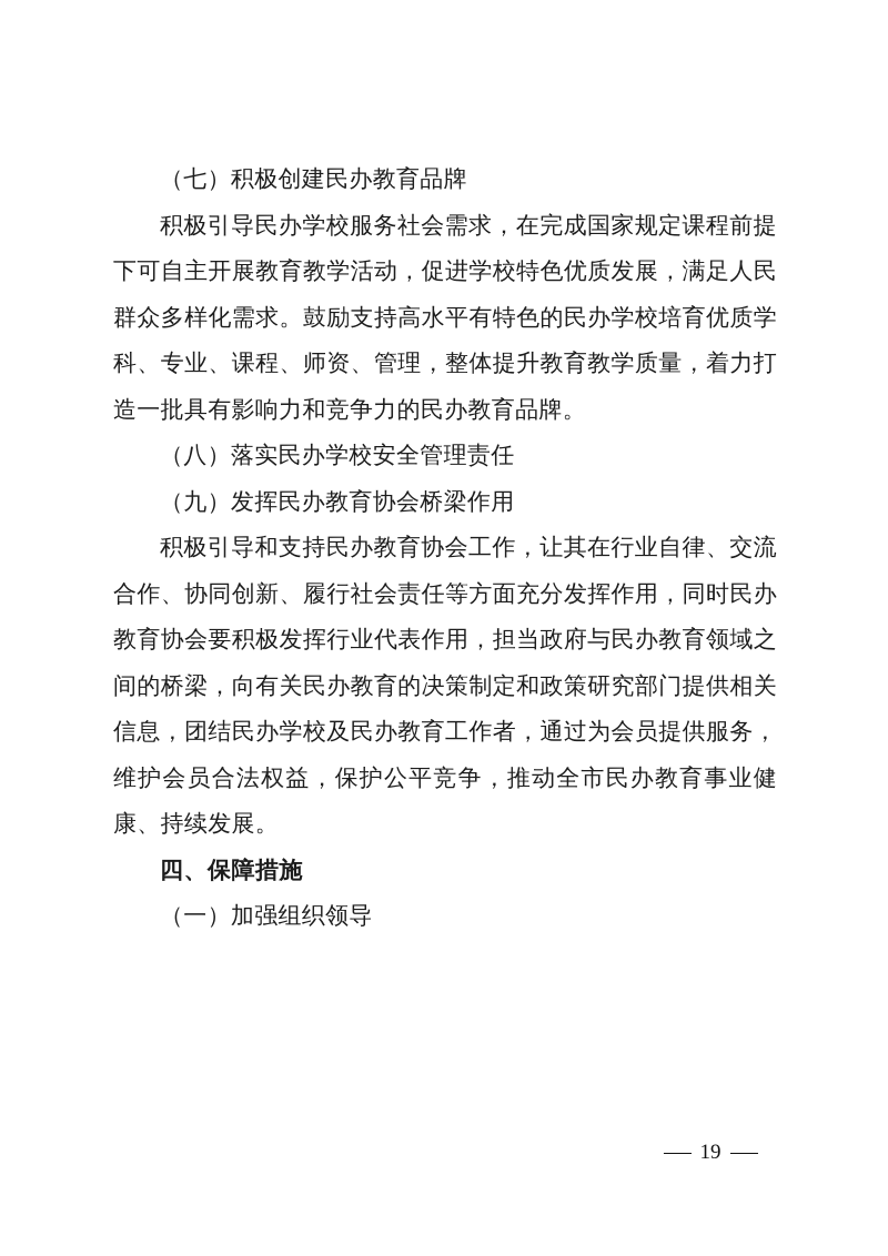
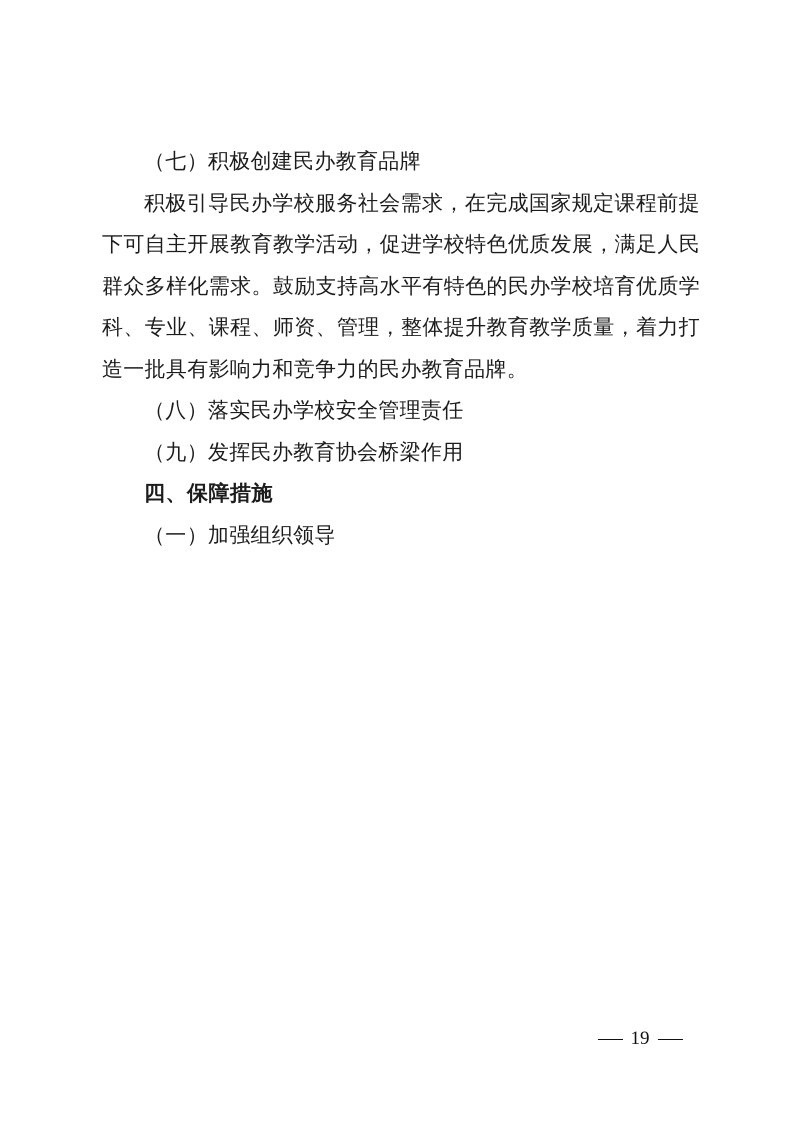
  （七）积极创建民办教育品牌
  积极引导民办学校服务社会需求，在完成国家规定课程前提下可自主开展教育教学活动，促进学校特色优质发展，满足人民群众多样化需求。鼓励支持高水平有特色的民办学校培育优质学科、专业、课程、师资、管理，整体提升教育教学质量，着力打造一批具有影响力和竞争力的民办教育品牌。
  （八）落实民办学校安全管理责任
  （九）发挥民办教育协会桥梁作用
- 积极引导和支持民办教育协会工作，让其在行业自律、交流合作、协同创新、履行社会责任等方面充分发挥作用，同时民办教育协会要积极发挥行业代表作用，担当政府与民办教育领域之间的桥梁，向有关民办教育的决策制定和政策研究部门提供相关信息，团结民办学校及民办教育工作者，通过为会员提供服务，维护会员合法权益，保护公平竞争，推动全市民办教育事业健康、持续发展。
  四、保障措施
  （一）加强组织领导
  —
  19
  —
